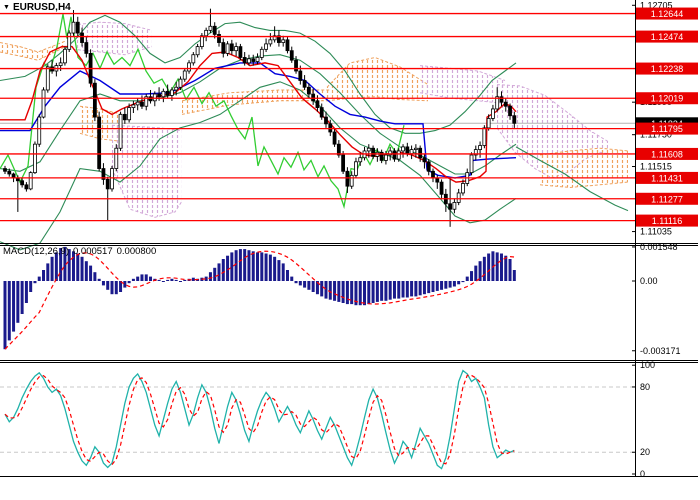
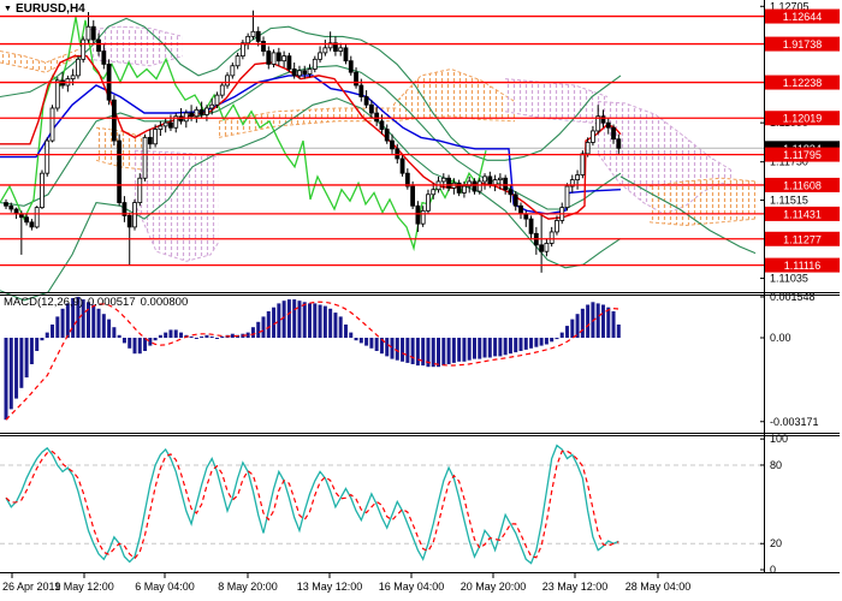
  1.12705
  1.11750
  1.11515
  1.11035
  1.12644
- 1.12474
+ 1.91738
  1.12238
  1.12019
  1.11795
  1.11608
  1.11431
  1.11277
  1.11116
  0.001548
  0.00
  -0.003171
  100
  80
  20
  0
+ 26 Apr 2019
+ 1 May 12:00
+ 6 May 04:00
+ 8 May 20:00
+ 13 May 12:00
+ 16 May 04:00
+ 20 May 20:00
+ 23 May 12:00
+ 28 May 04:00
  EURUSD,H4
  MACD(12,26,9) 0.000517 0.000800
